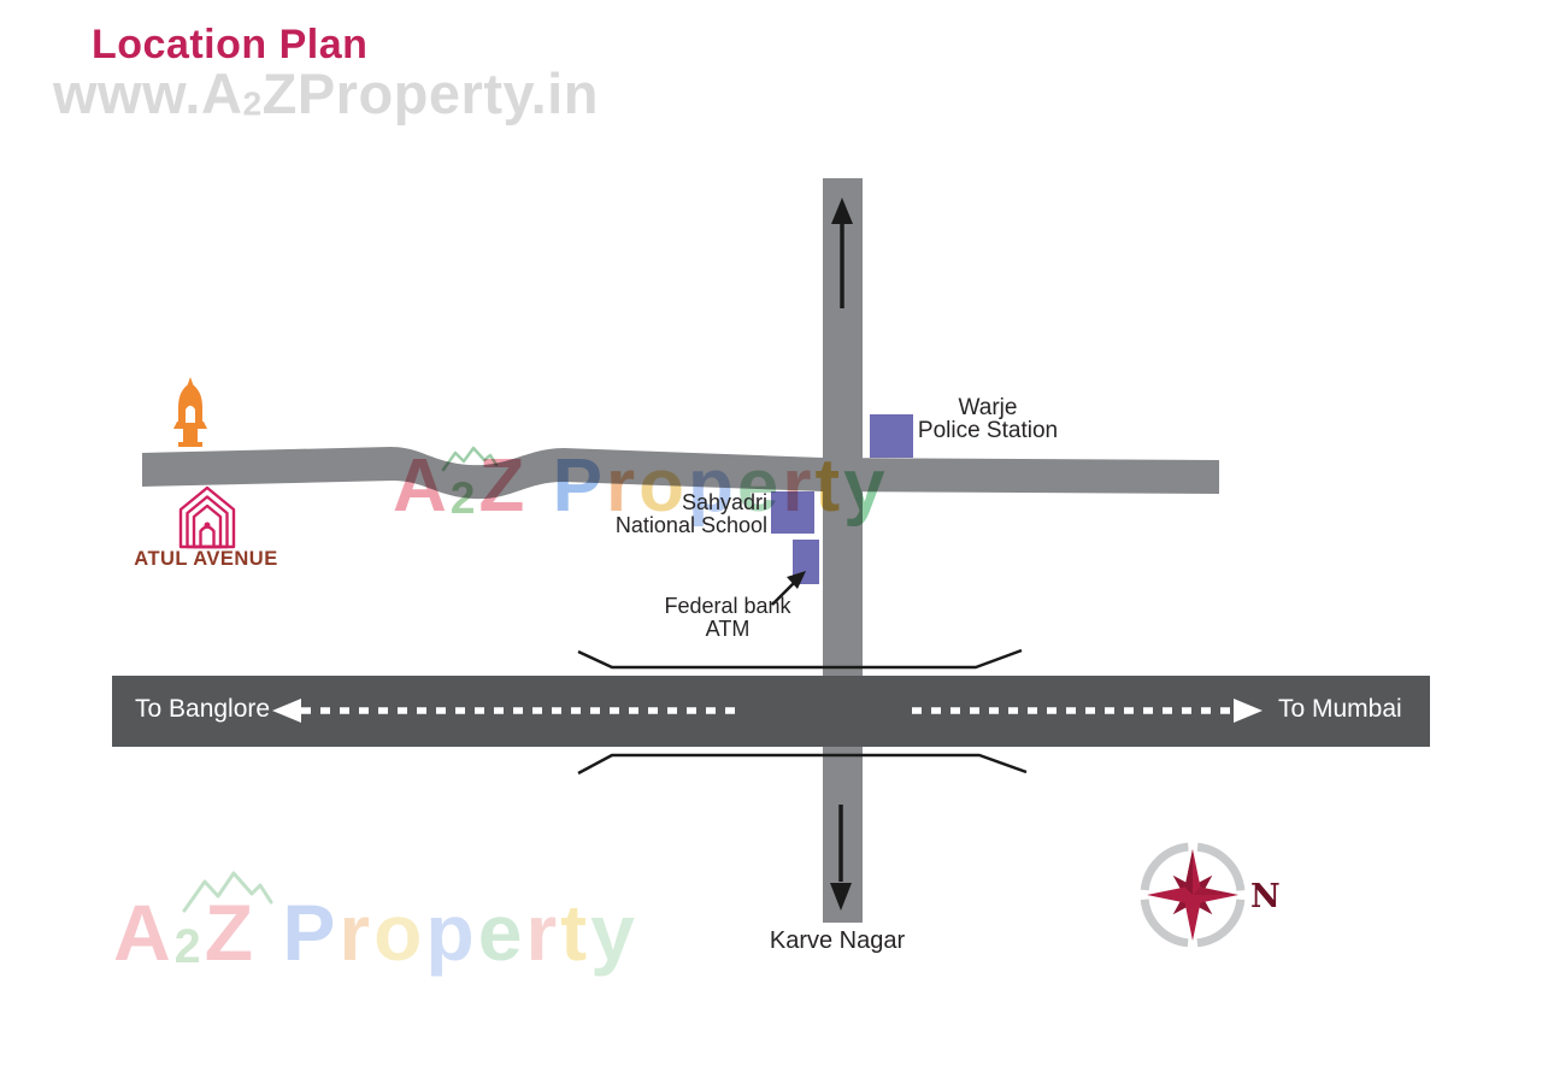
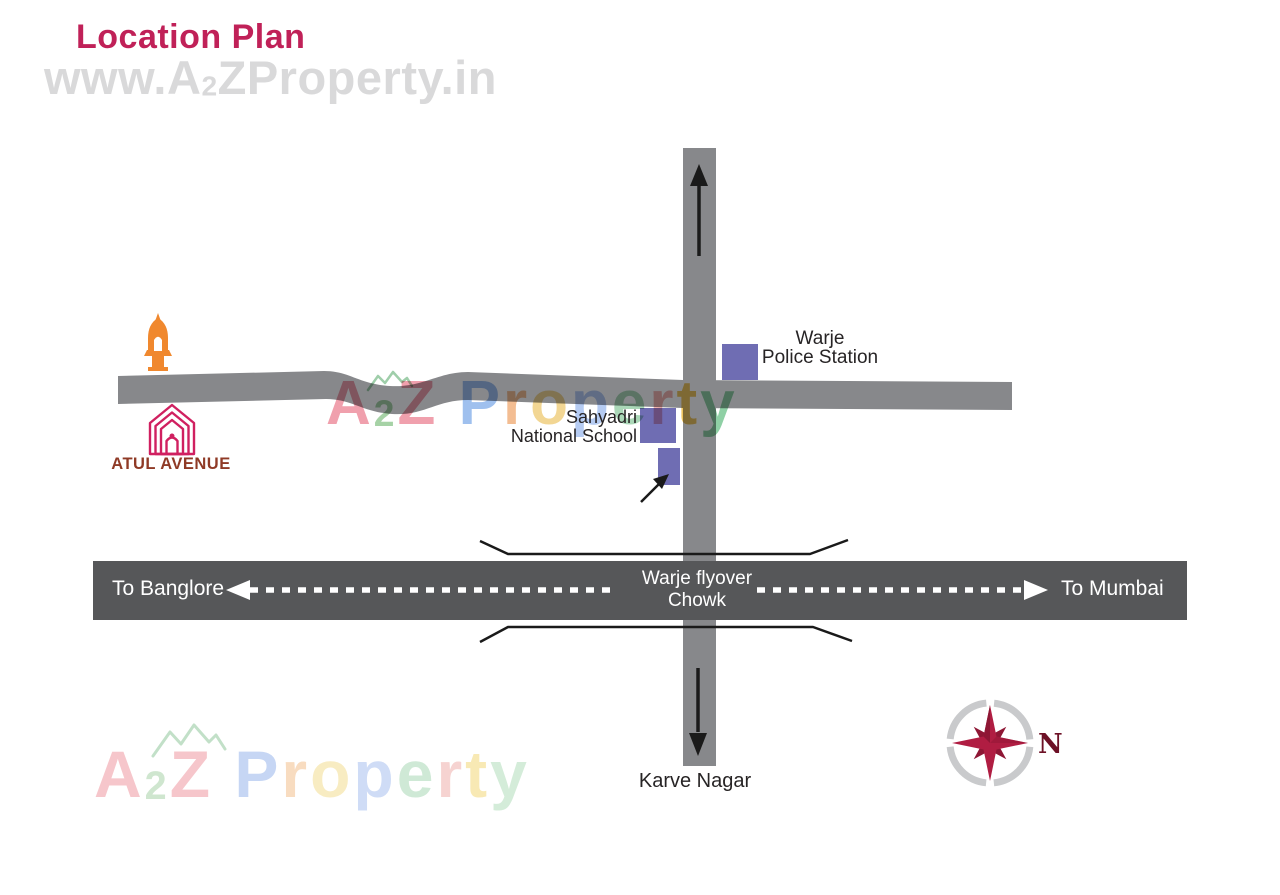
  Location Plan
  www.A2ZProperty.in
  A2Z Property
  A2Z Property
  N
  Karve Nagar
  ATUL AVENUE
  Warje
  Police Station
  Sahyadri
  National School
- Federal bank
- ATM
  To Banglore
+ Warje flyover
+ Chowk
  To Mumbai
